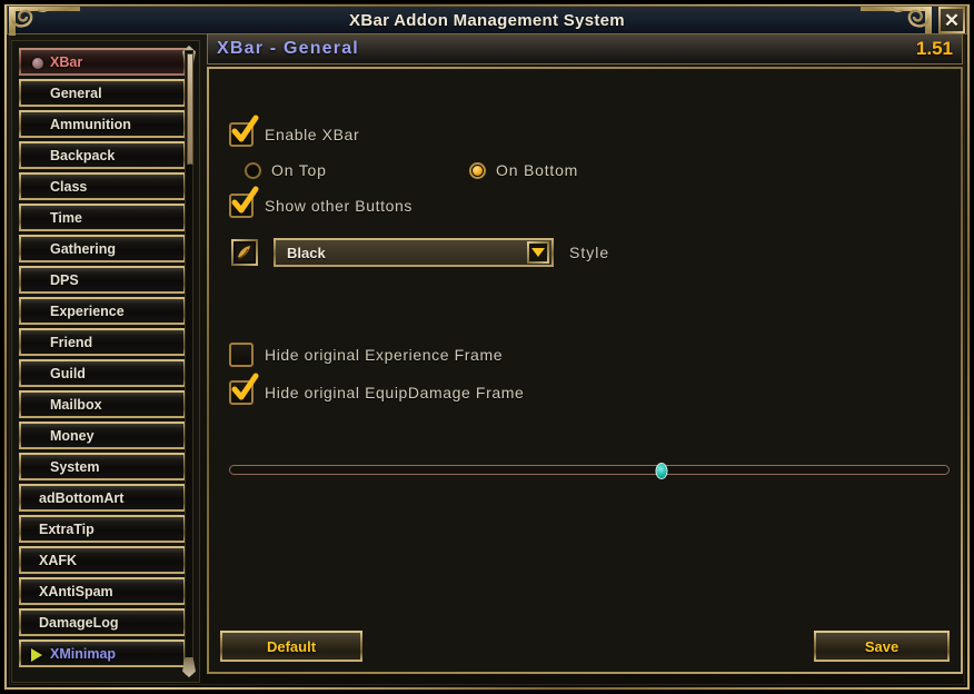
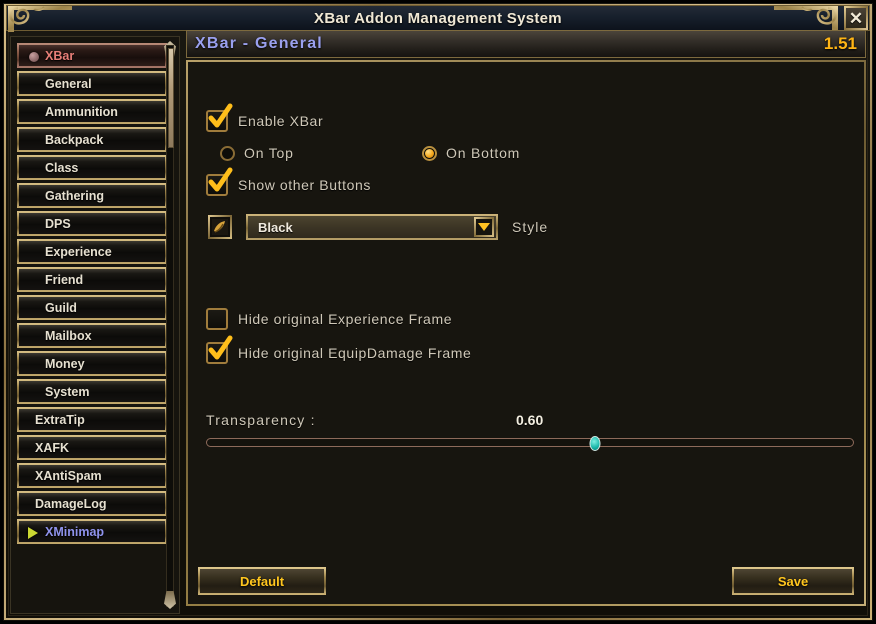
  XBar Addon Management System
  ✕
  XBar
  General
  Ammunition
  Backpack
  Class
- Time
  Gathering
  DPS
  Experience
  Friend
  Guild
  Mailbox
  Money
  System
- adBottomArt
  ExtraTip
  XAFK
  XAntiSpam
  DamageLog
  XMinimap
  XBar - General
  1.51
  Enable XBar
  On Top
  On Bottom
  Show other Buttons
  Black
  Style
  Hide original Experience Frame
  Hide original EquipDamage Frame
+ Transparency :
+ 0.60
  Default
  Save
